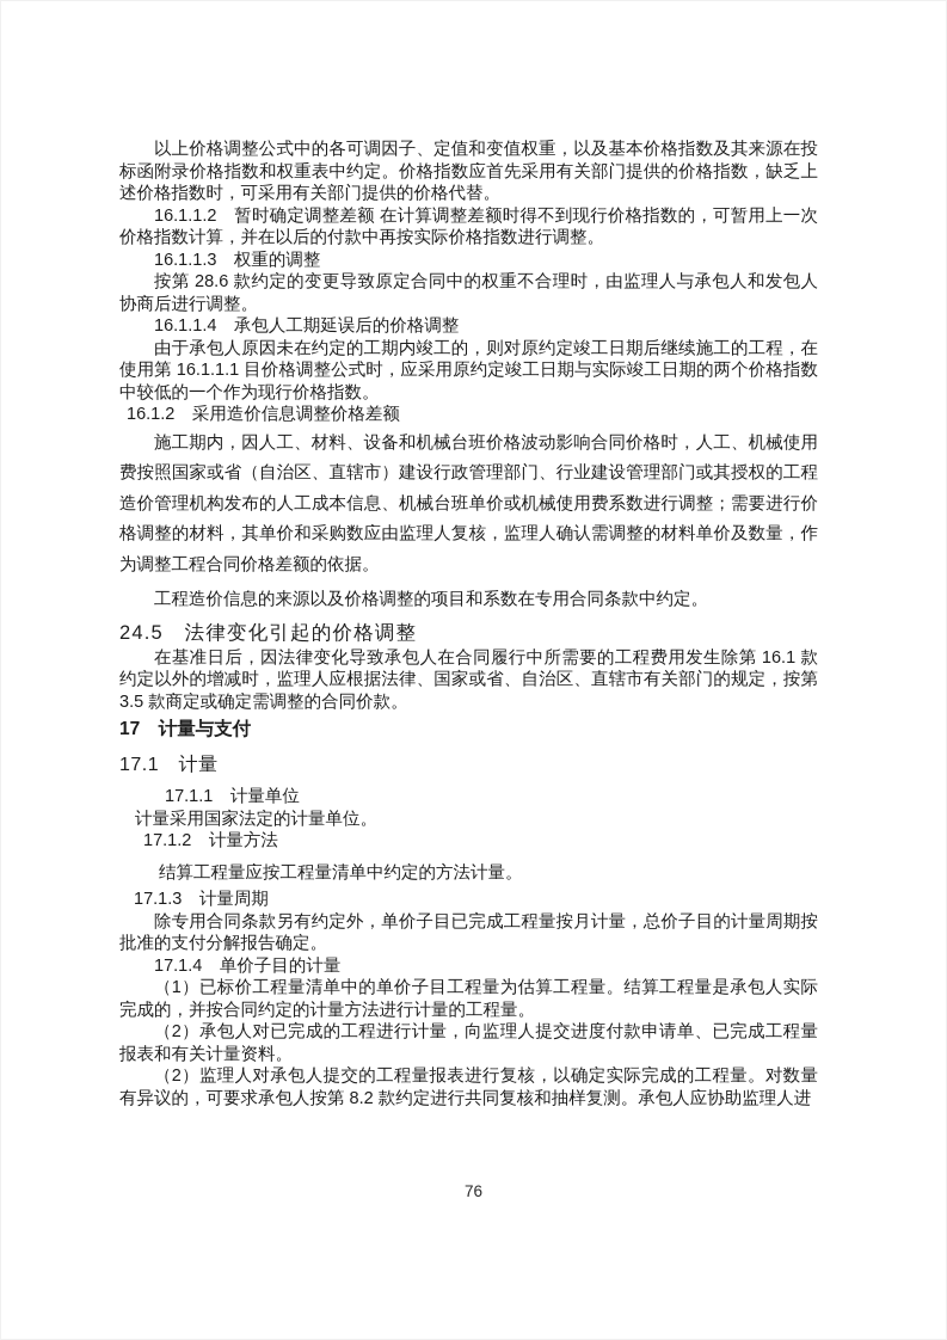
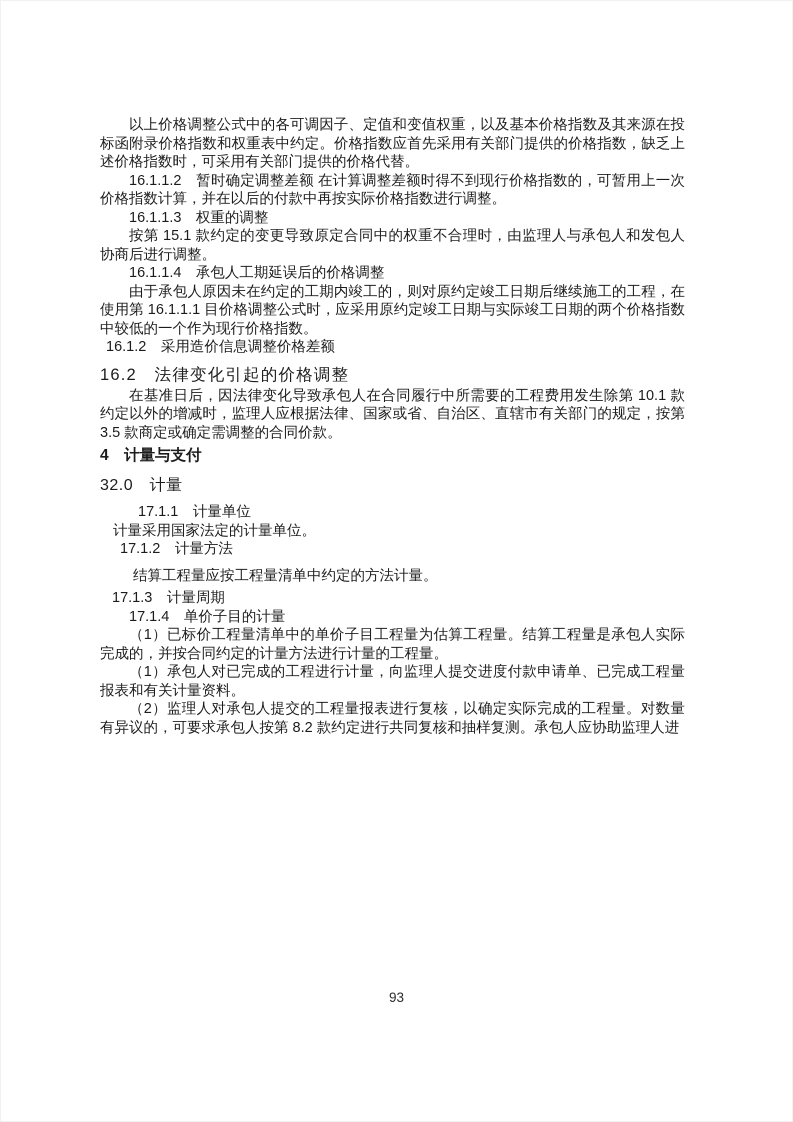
  以上价格调整公式中的各可调因子、定值和变值权重，以及基本价格指数及其来源在投标函附录价格指数和权重表中约定。价格指数应首先采用有关部门提供的价格指数，缺乏上述价格指数时，可采用有关部门提供的价格代替。
  16.1.1.2 暂时确定调整差额 在计算调整差额时得不到现行价格指数的，可暂用上一次价格指数计算，并在以后的付款中再按实际价格指数进行调整。
  16.1.1.3 权重的调整
- 按第 28.6 款约定的变更导致原定合同中的权重不合理时，由监理人与承包人和发包人协商后进行调整。
+ 按第 15.1 款约定的变更导致原定合同中的权重不合理时，由监理人与承包人和发包人协商后进行调整。
  16.1.1.4 承包人工期延误后的价格调整
  由于承包人原因未在约定的工期内竣工的，则对原约定竣工日期后继续施工的工程，在使用第 16.1.1.1 目价格调整公式时，应采用原约定竣工日期与实际竣工日期的两个价格指数中较低的一个作为现行价格指数。
  16.1.2 采用造价信息调整价格差额
- 施工期内，因人工、材料、设备和机械台班价格波动影响合同价格时，人工、机械使用费按照国家或省（自治区、直辖市）建设行政管理部门、行业建设管理部门或其授权的工程造价管理机构发布的人工成本信息、机械台班单价或机械使用费系数进行调整；需要进行价格调整的材料，其单价和采购数应由监理人复核，监理人确认需调整的材料单价及数量，作为调整工程合同价格差额的依据。
- 工程造价信息的来源以及价格调整的项目和系数在专用合同条款中约定。
- 24.5 法律变化引起的价格调整
+ 16.2 法律变化引起的价格调整
- 在基准日后，因法律变化导致承包人在合同履行中所需要的工程费用发生除第 16.1 款约定以外的增减时，监理人应根据法律、国家或省、自治区、直辖市有关部门的规定，按第 3.5 款商定或确定需调整的合同价款。
+ 在基准日后，因法律变化导致承包人在合同履行中所需要的工程费用发生除第 10.1 款约定以外的增减时，监理人应根据法律、国家或省、自治区、直辖市有关部门的规定，按第 3.5 款商定或确定需调整的合同价款。
- 17 计量与支付
+ 4 计量与支付
- 17.1 计量
+ 32.0 计量
  17.1.1 计量单位
  计量采用国家法定的计量单位。
  17.1.2 计量方法
  结算工程量应按工程量清单中约定的方法计量。
  17.1.3 计量周期
- 除专用合同条款另有约定外，单价子目已完成工程量按月计量，总价子目的计量周期按批准的支付分解报告确定。
  17.1.4 单价子目的计量
  （1）已标价工程量清单中的单价子目工程量为估算工程量。结算工程量是承包人实际完成的，并按合同约定的计量方法进行计量的工程量。
- （2）承包人对已完成的工程进行计量，向监理人提交进度付款申请单、已完成工程量报表和有关计量资料。
+ （1）承包人对已完成的工程进行计量，向监理人提交进度付款申请单、已完成工程量报表和有关计量资料。
  （2）监理人对承包人提交的工程量报表进行复核，以确定实际完成的工程量。对数量有异议的，可要求承包人按第 8.2 款约定进行共同复核和抽样复测。承包人应协助监理人进
- 76
+ 93
